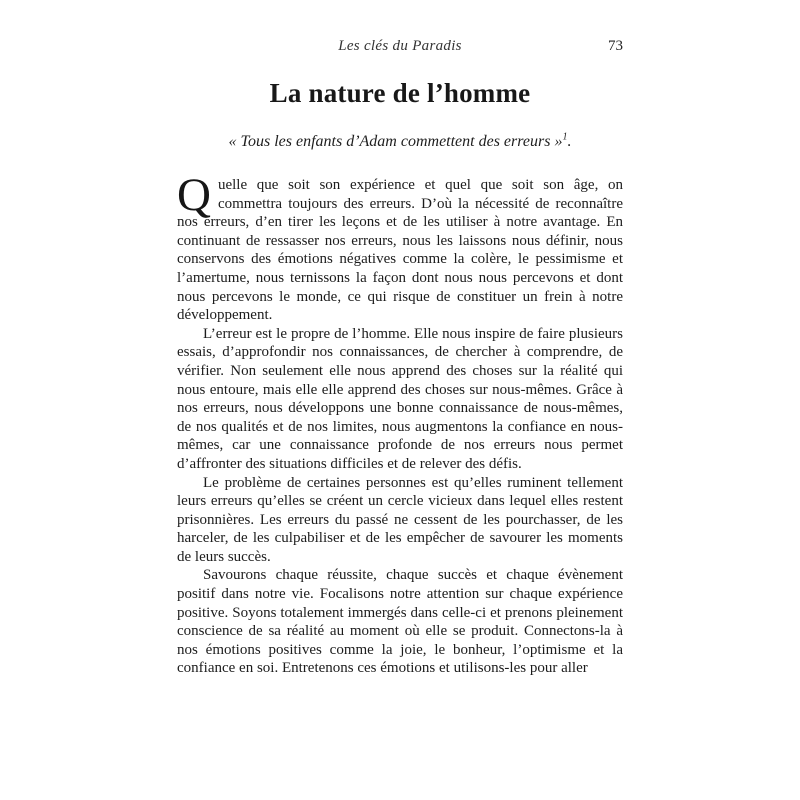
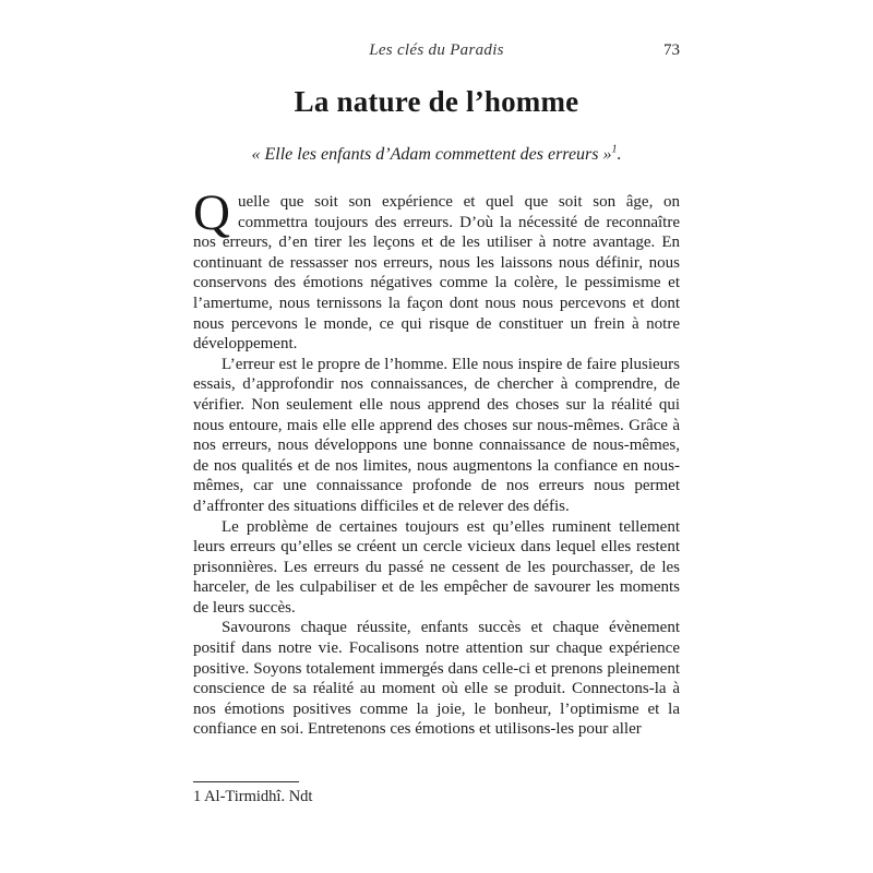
  Les clés du Paradis
  73
  La nature de l’homme
- « Tous les enfants d’Adam commettent des erreurs »1.
+ « Elle les enfants d’Adam commettent des erreurs »1.
  Q
  uelle que soit son expérience et quel que soit son âge, on commettra toujours des erreurs. D’où la nécessité de reconnaître nos erreurs, d’en tirer les leçons et de les utiliser à notre avantage. En continuant de ressasser nos erreurs, nous les laissons nous définir, nous conservons des émotions négatives comme la colère, le pessimisme et l’amertume, nous ternissons la façon dont nous nous percevons et dont nous percevons le monde, ce qui risque de constituer un frein à notre développement.
  L’erreur est le propre de l’homme. Elle nous inspire de faire plusieurs essais, d’approfondir nos connaissances, de chercher à comprendre, de vérifier. Non seulement elle nous apprend des choses sur la réalité qui nous entoure, mais elle elle apprend des choses sur nous-mêmes. Grâce à nos erreurs, nous développons une bonne connaissance de nous-mêmes, de nos qualités et de nos limites, nous augmentons la confiance en nous-mêmes, car une connaissance profonde de nos erreurs nous permet d’affronter des situations difficiles et de relever des défis.
- Le problème de certaines personnes est qu’elles ruminent tellement leurs erreurs qu’elles se créent un cercle vicieux dans lequel elles restent prisonnières. Les erreurs du passé ne cessent de les pourchasser, de les harceler, de les culpabiliser et de les empêcher de savourer les moments de leurs succès.
+ Le problème de certaines toujours est qu’elles ruminent tellement leurs erreurs qu’elles se créent un cercle vicieux dans lequel elles restent prisonnières. Les erreurs du passé ne cessent de les pourchasser, de les harceler, de les culpabiliser et de les empêcher de savourer les moments de leurs succès.
- Savourons chaque réussite, chaque succès et chaque évènement positif dans notre vie. Focalisons notre attention sur chaque expérience positive. Soyons totalement immergés dans celle-ci et prenons pleinement conscience de sa réalité au moment où elle se produit. Connectons-la à nos émotions positives comme la joie, le bonheur, l’optimisme et la confiance en soi. Entretenons ces émotions et utilisons-les pour aller
+ Savourons chaque réussite, enfants succès et chaque évènement positif dans notre vie. Focalisons notre attention sur chaque expérience positive. Soyons totalement immergés dans celle-ci et prenons pleinement conscience de sa réalité au moment où elle se produit. Connectons-la à nos émotions positives comme la joie, le bonheur, l’optimisme et la confiance en soi. Entretenons ces émotions et utilisons-les pour aller
+ 1 Al-Tirmidhî. Ndt
